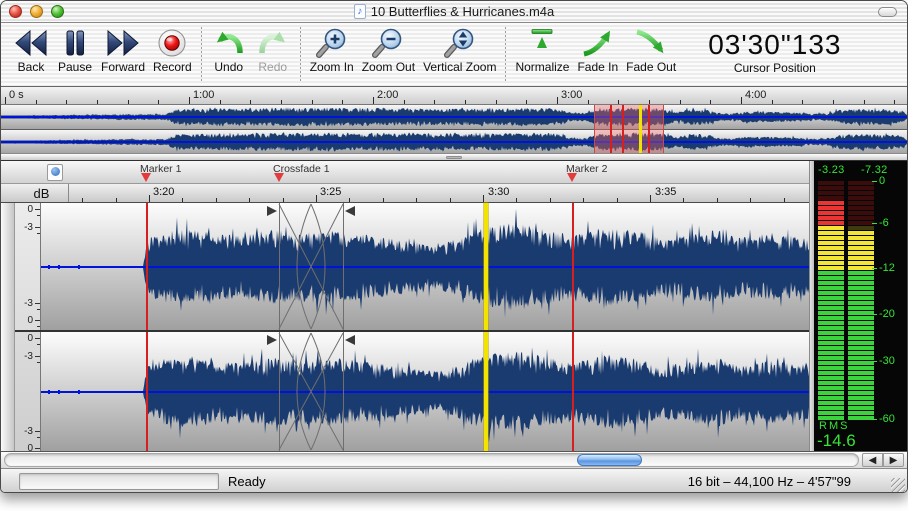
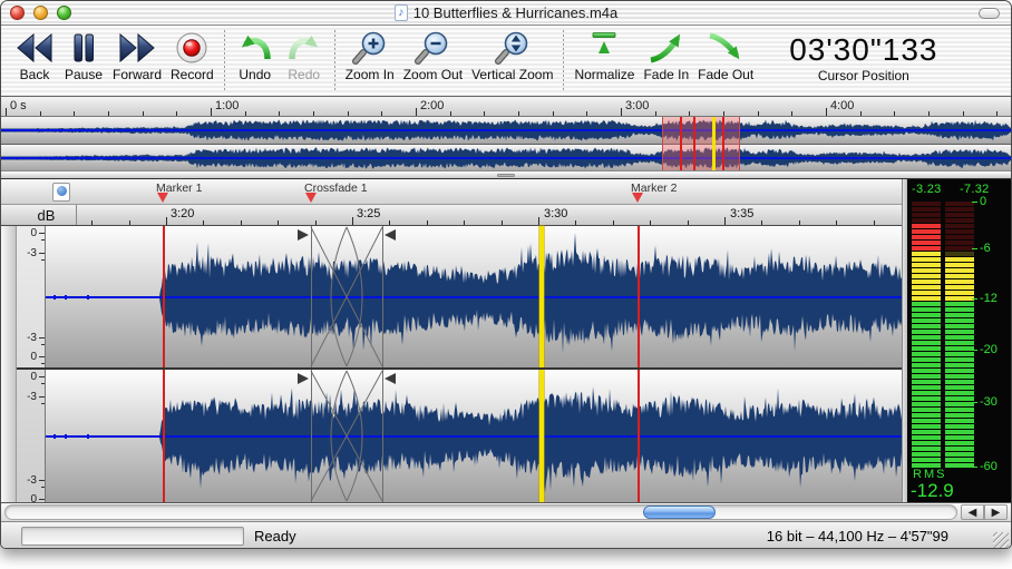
  ♪
  10 Butterflies & Hurricanes.m4a
  Back
  Pause
  Forward
  Record
  Undo
  Redo
  Zoom In
  Zoom Out
  Vertical Zoom
  Normalize
  Fade In
  Fade Out
  03'30"133
  Cursor Position
  0 s
  1:00
  2:00
  3:00
  4:00
  Marker 1
  Crossfade 1
  Marker 2
  dB
  3:20
  3:25
  3:30
  3:35
  0
  -3
  -3
  0
  0
  -3
  -3
  0
  -3.23
  -7.32
  RMS
- -14.6
+ -12.9
  0
  -6
  -12
  -20
  -30
  -60
  ◀
  ▶
  Ready
  16 bit – 44,100 Hz – 4'57"99
